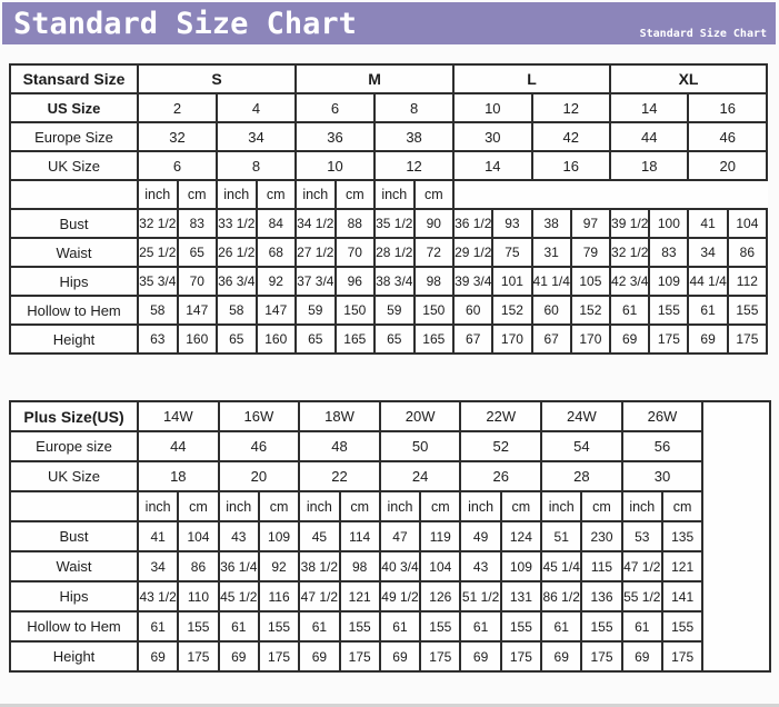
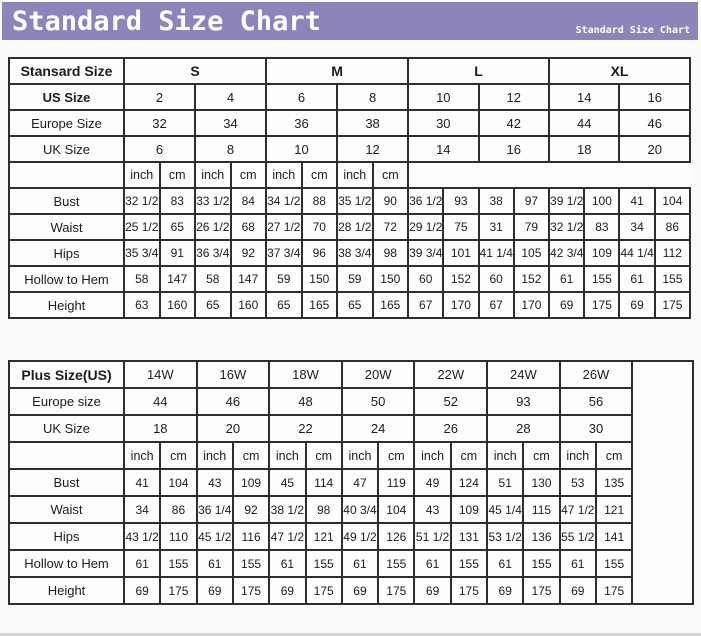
  Standard Size Chart
  Standard Size Chart
  Stansard Size	S	M	L	XL
  US Size	2	4	6	8	10	12	14	16
  Europe Size	32	34	36	38	30	42	44	46
  UK Size	6	8	10	12	14	16	18	20
  	inch	cm	inch	cm	inch	cm	inch	cm
  Bust	32 1/2	83	33 1/2	84	34 1/2	88	35 1/2	90	36 1/2	93	38	97	39 1/2	100	41	104
  Waist	25 1/2	65	26 1/2	68	27 1/2	70	28 1/2	72	29 1/2	75	31	79	32 1/2	83	34	86
- Hips	35 3/4	70	36 3/4	92	37 3/4	96	38 3/4	98	39 3/4	101	41 1/4	105	42 3/4	109	44 1/4	112
+ Hips	35 3/4	91	36 3/4	92	37 3/4	96	38 3/4	98	39 3/4	101	41 1/4	105	42 3/4	109	44 1/4	112
  Hollow to Hem	58	147	58	147	59	150	59	150	60	152	60	152	61	155	61	155
  Height	63	160	65	160	65	165	65	165	67	170	67	170	69	175	69	175
  Plus Size(US)	14W	16W	18W	20W	22W	24W	26W
- Europe size	44	46	48	50	52	54	56
+ Europe size	44	46	48	50	52	93	56
  UK Size	18	20	22	24	26	28	30
  	inch	cm	inch	cm	inch	cm	inch	cm	inch	cm	inch	cm	inch	cm
- Bust	41	104	43	109	45	114	47	119	49	124	51	230	53	135
+ Bust	41	104	43	109	45	114	47	119	49	124	51	130	53	135
  Waist	34	86	36 1/4	92	38 1/2	98	40 3/4	104	43	109	45 1/4	115	47 1/2	121
- Hips	43 1/2	110	45 1/2	116	47 1/2	121	49 1/2	126	51 1/2	131	86 1/2	136	55 1/2	141
+ Hips	43 1/2	110	45 1/2	116	47 1/2	121	49 1/2	126	51 1/2	131	53 1/2	136	55 1/2	141
  Hollow to Hem	61	155	61	155	61	155	61	155	61	155	61	155	61	155
  Height	69	175	69	175	69	175	69	175	69	175	69	175	69	175
